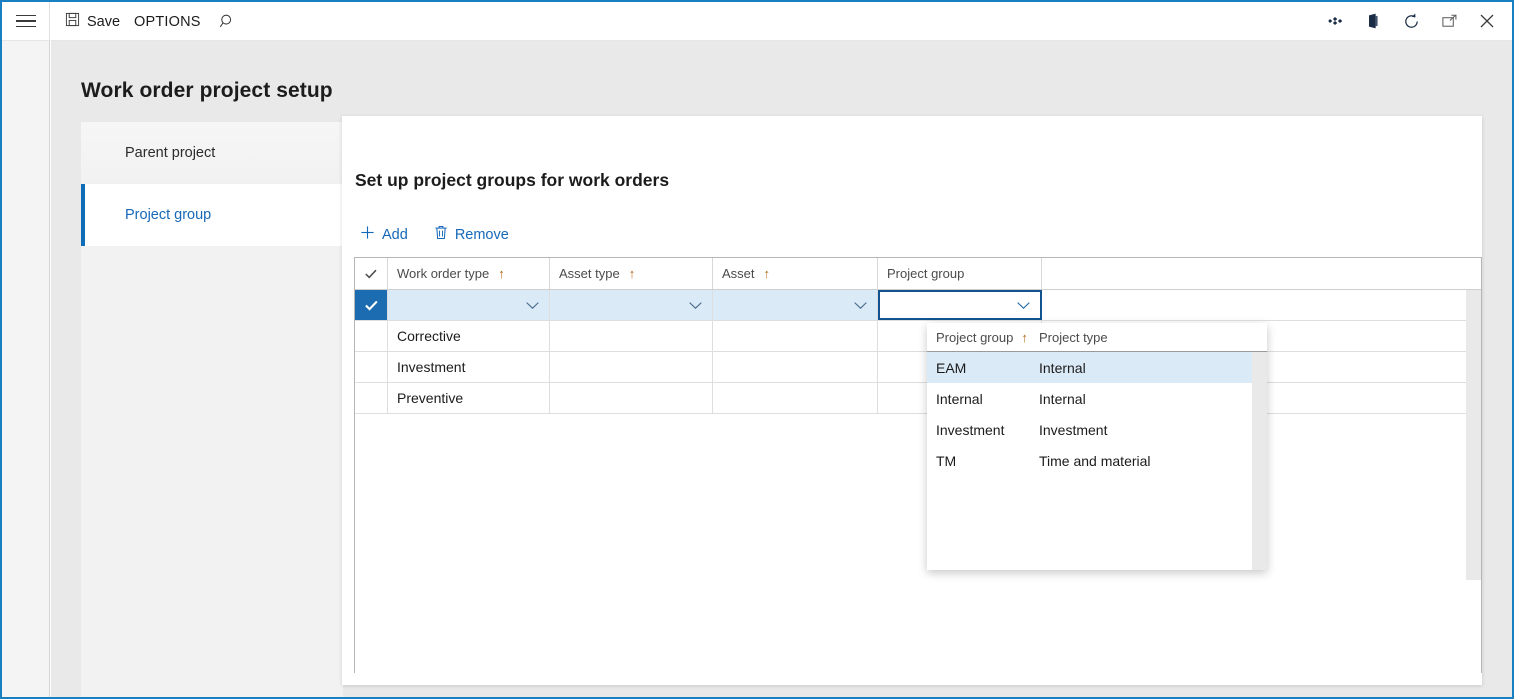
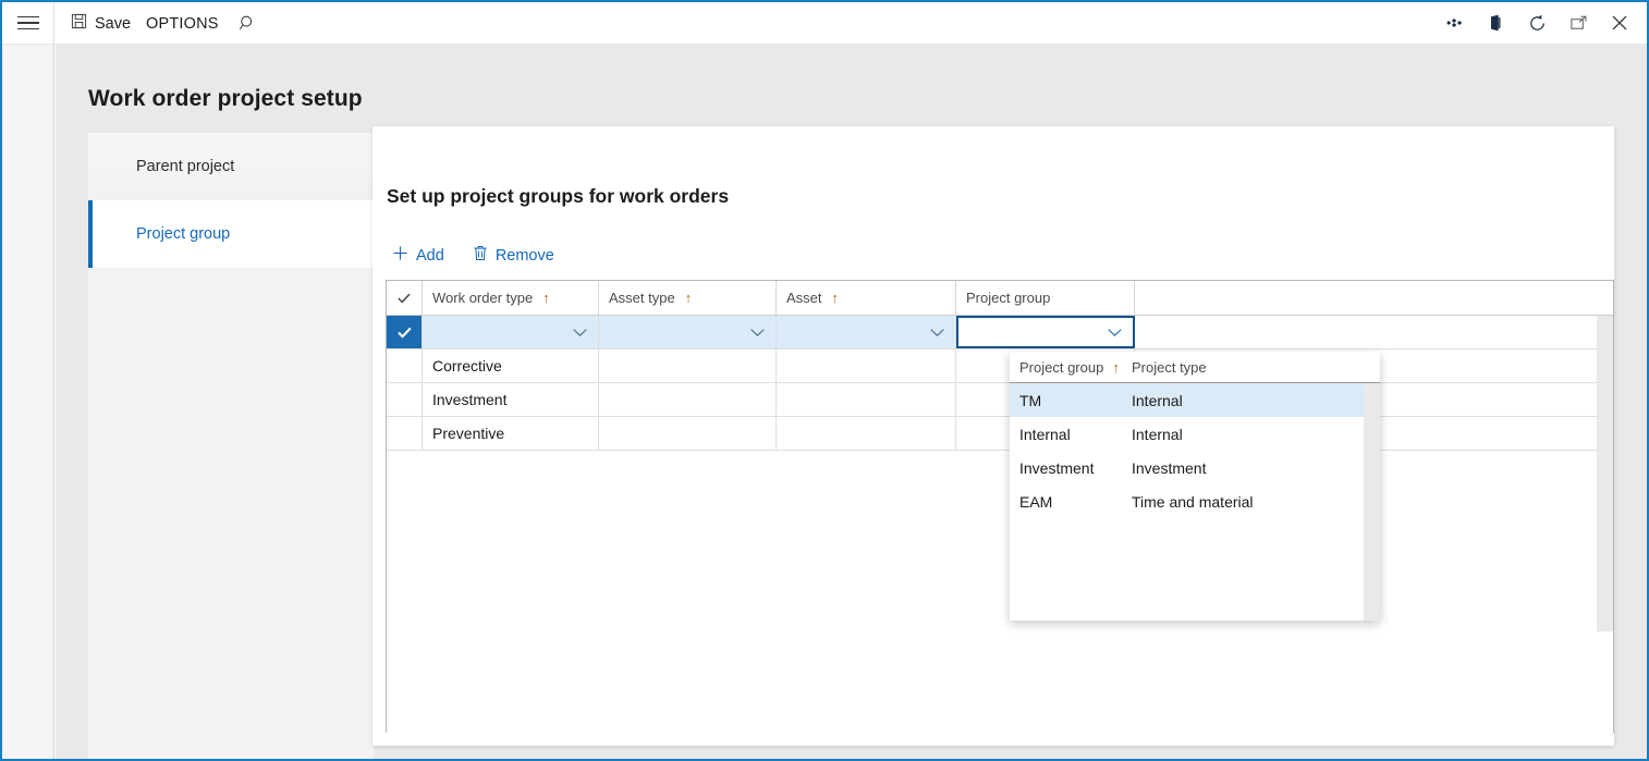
  Save
  OPTIONS
  Work order project setup
  Parent project
  Project group
  Set up project groups for work orders
  Add
  Remove
  Work order type
  ↑
  Asset type
  ↑
  Asset
  ↑
  Project group
  Corrective
  Investment
  Preventive
  Project group
  ↑
  Project type
- EAM
+ TM
  Internal
  Internal
  Internal
  Investment
  Investment
- TM
+ EAM
  Time and material
